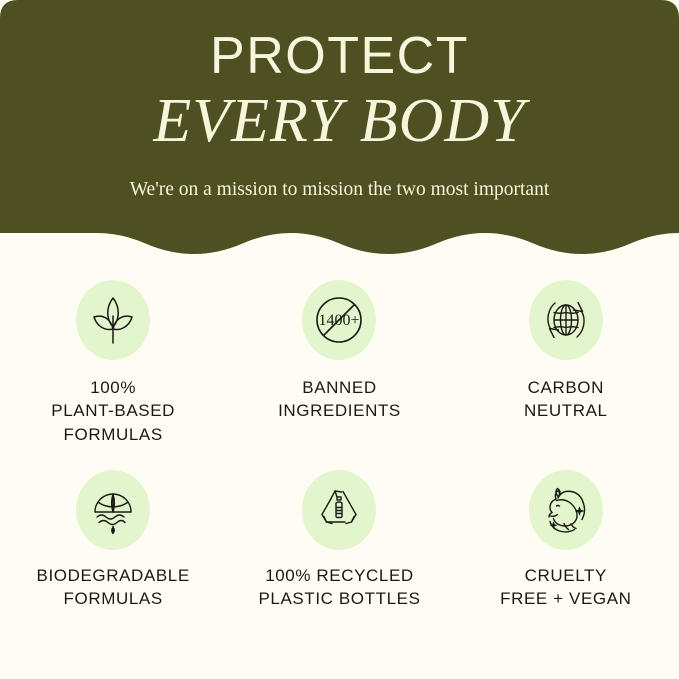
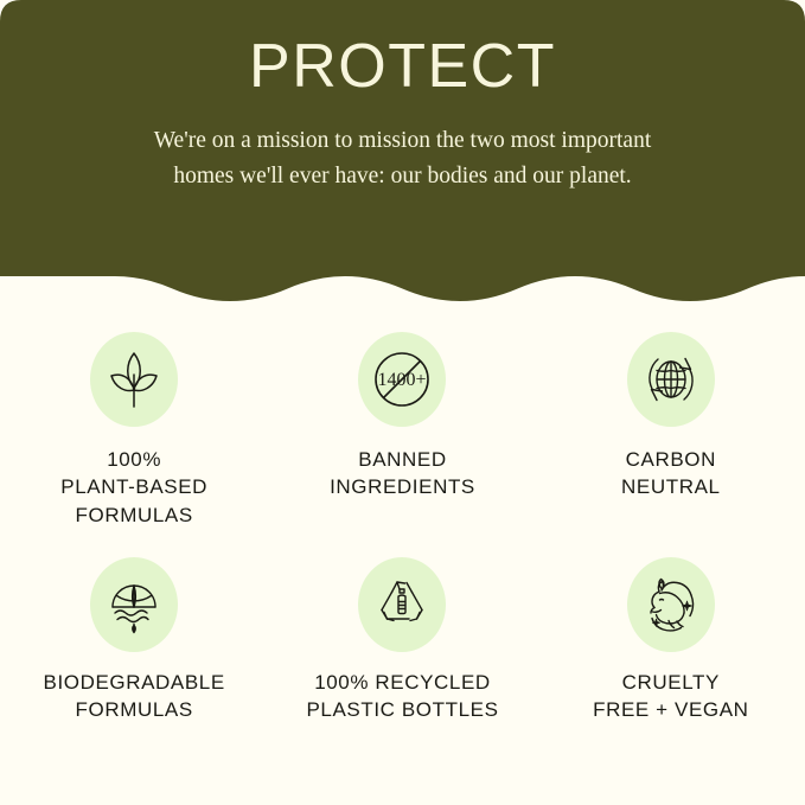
  PROTECT
- EVERY BODY
  We're on a mission to mission the two most important
+ homes we'll ever have: our bodies and our planet.
  100%
  PLANT-BASED
  FORMULAS
  140+
  BANNED
  INGREDIENTS
  CARBON
  NEUTRAL
  BIODEGRADABLE
  FORMULAS
  100% RECYCLED
  PLASTIC BOTTLES
  CRUELTY
  FREE + VEGAN
